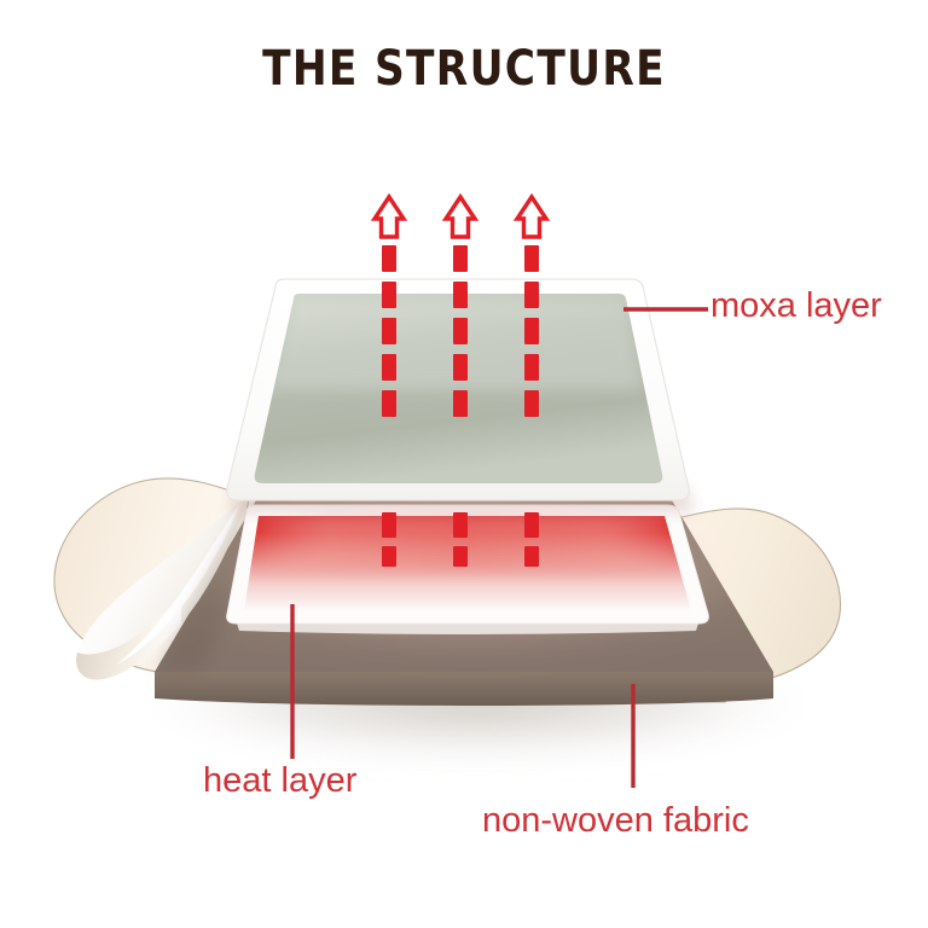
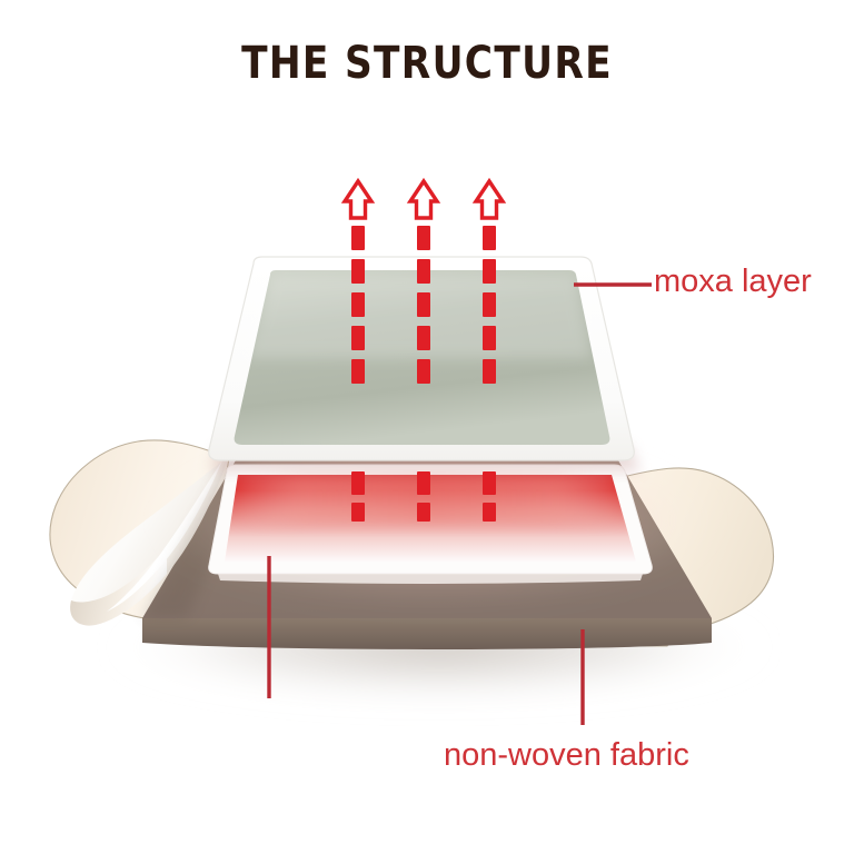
  THE STRUCTURE
  moxa layer
- heat layer
  non-woven fabric
